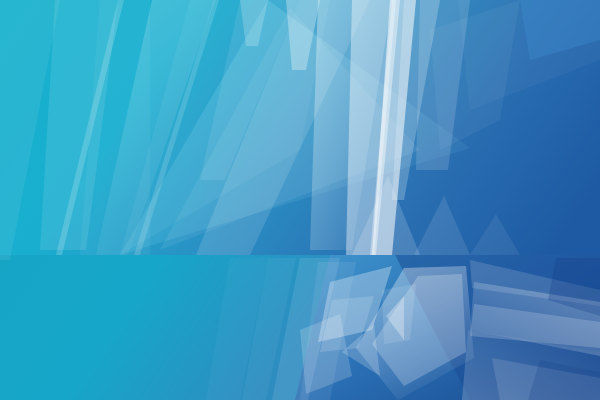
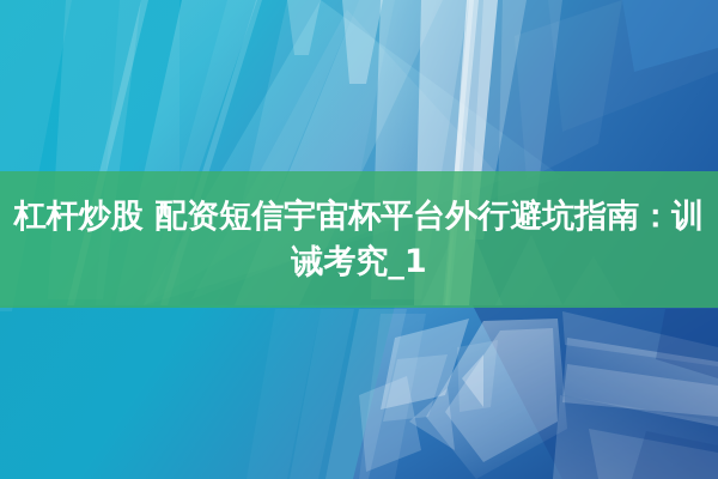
+ 杠杆炒股 配资短信宇宙杯平台外行避坑指南：训诫考究_1
